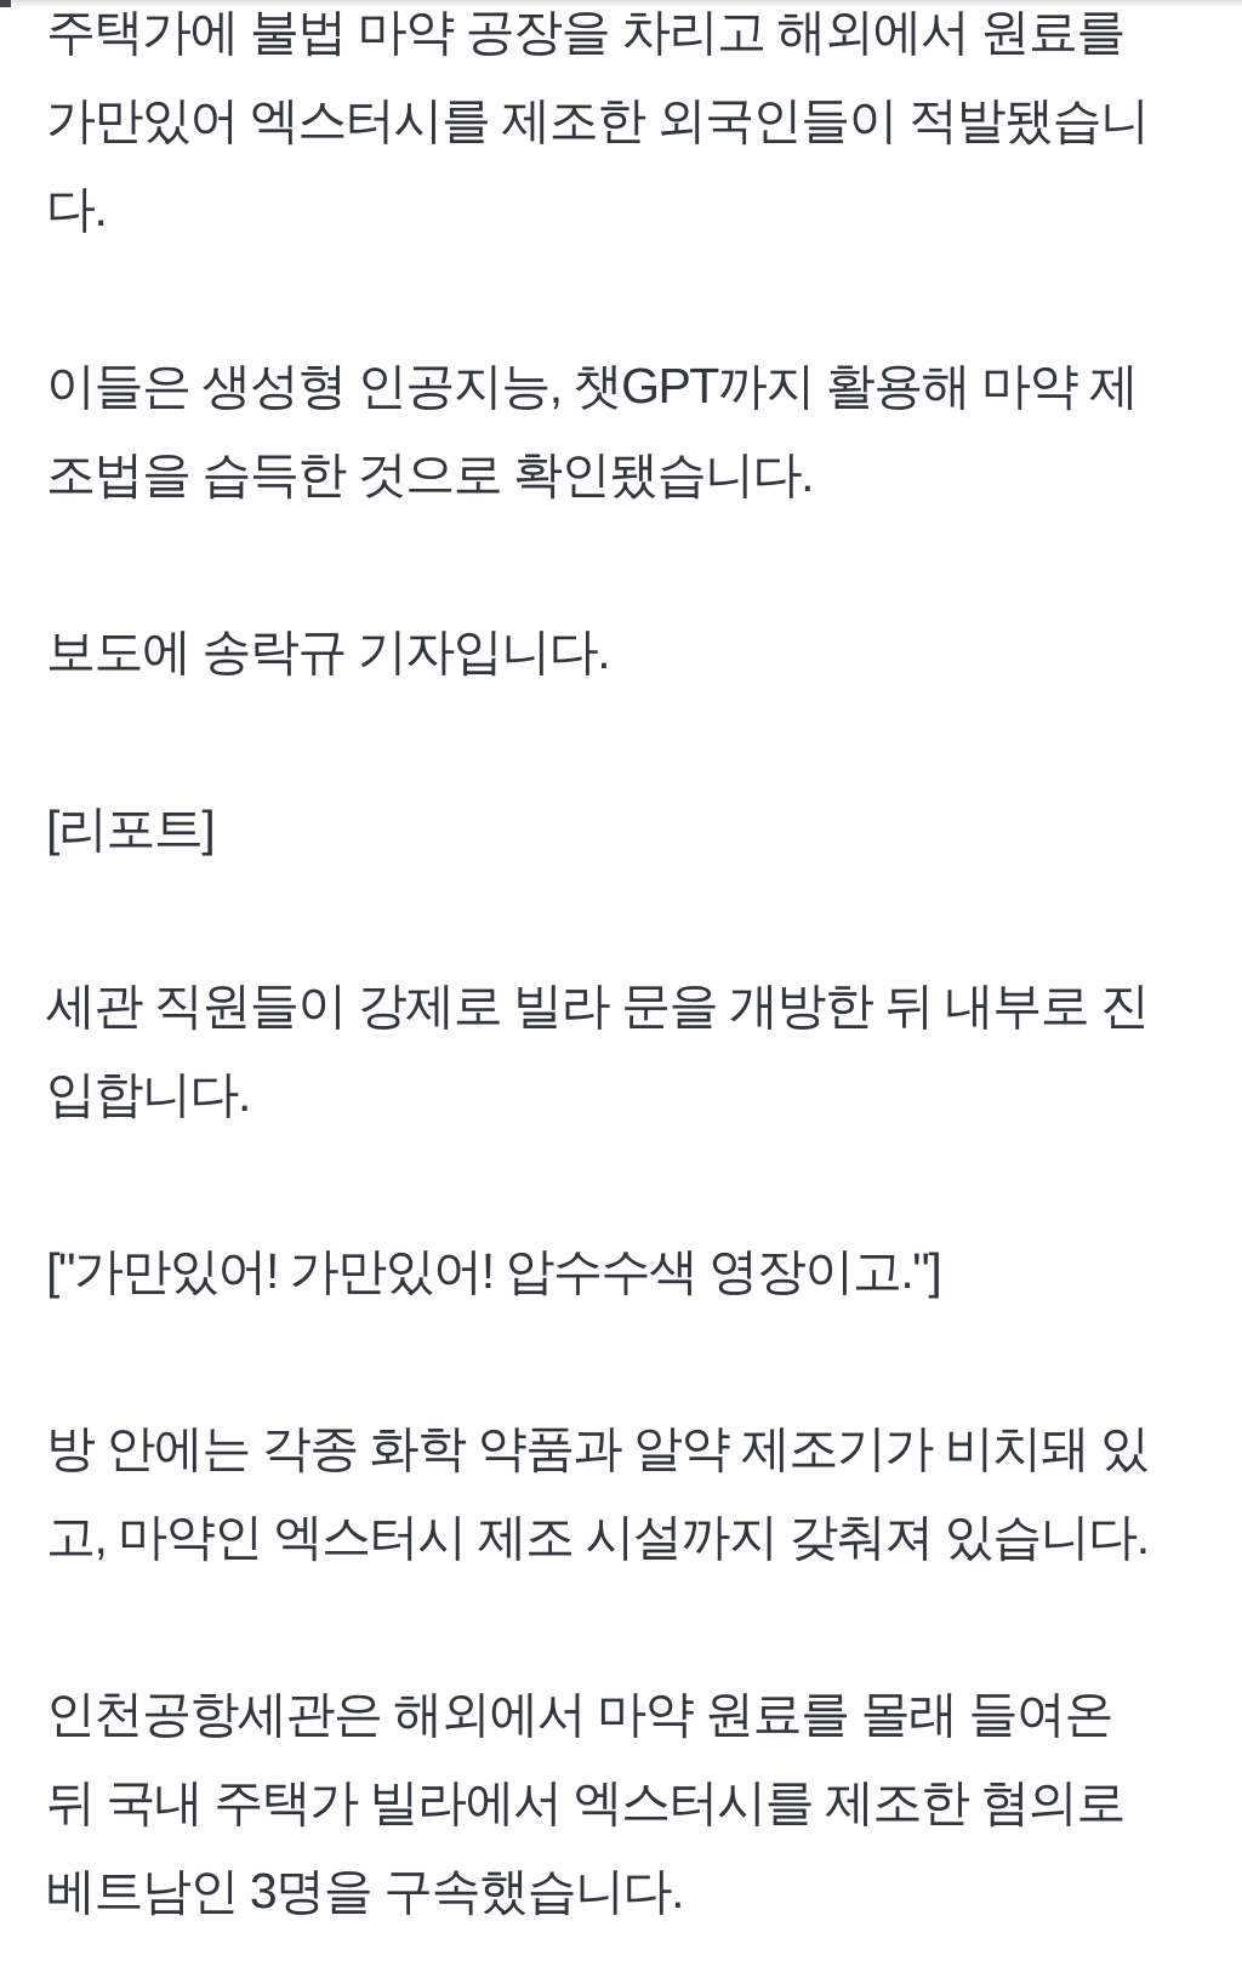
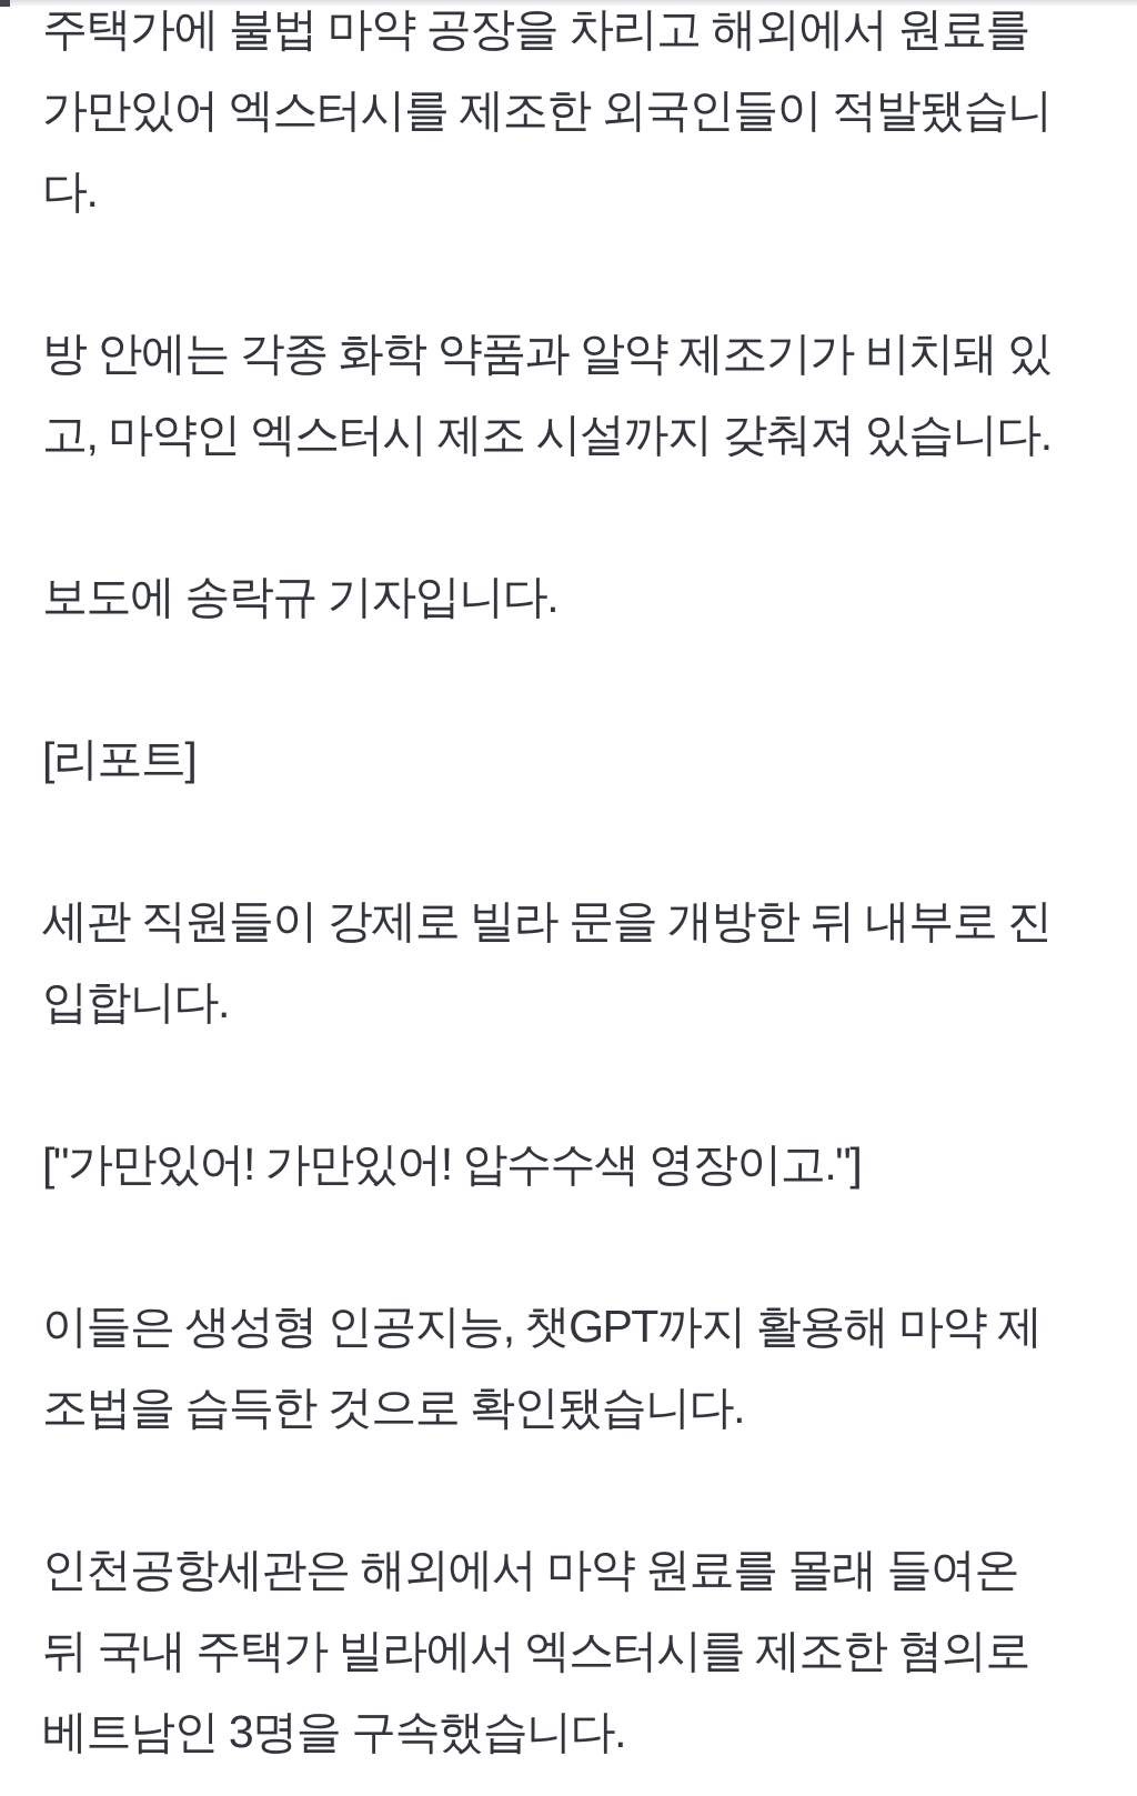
  주택가에 불법 마약 공장을 차리고 해외에서 원료를 가만있어 엑스터시를 제조한 외국인들이 적발됐습니다.
- 이들은 생성형 인공지능, 챗GPT까지 활용해 마약 제조법을 습득한 것으로 확인됐습니다.
+ 방 안에는 각종 화학 약품과 알약 제조기가 비치돼 있고, 마약인 엑스터시 제조 시설까지 갖춰져 있습니다.
  보도에 송락규 기자입니다.
  [리포트]
  세관 직원들이 강제로 빌라 문을 개방한 뒤 내부로 진입합니다.
  ["가만있어! 가만있어! 압수수색 영장이고."]
- 방 안에는 각종 화학 약품과 알약 제조기가 비치돼 있고, 마약인 엑스터시 제조 시설까지 갖춰져 있습니다.
+ 이들은 생성형 인공지능, 챗GPT까지 활용해 마약 제조법을 습득한 것으로 확인됐습니다.
  인천공항세관은 해외에서 마약 원료를 몰래 들여온 뒤 국내 주택가 빌라에서 엑스터시를 제조한 혐의로 베트남인 3명을 구속했습니다.
